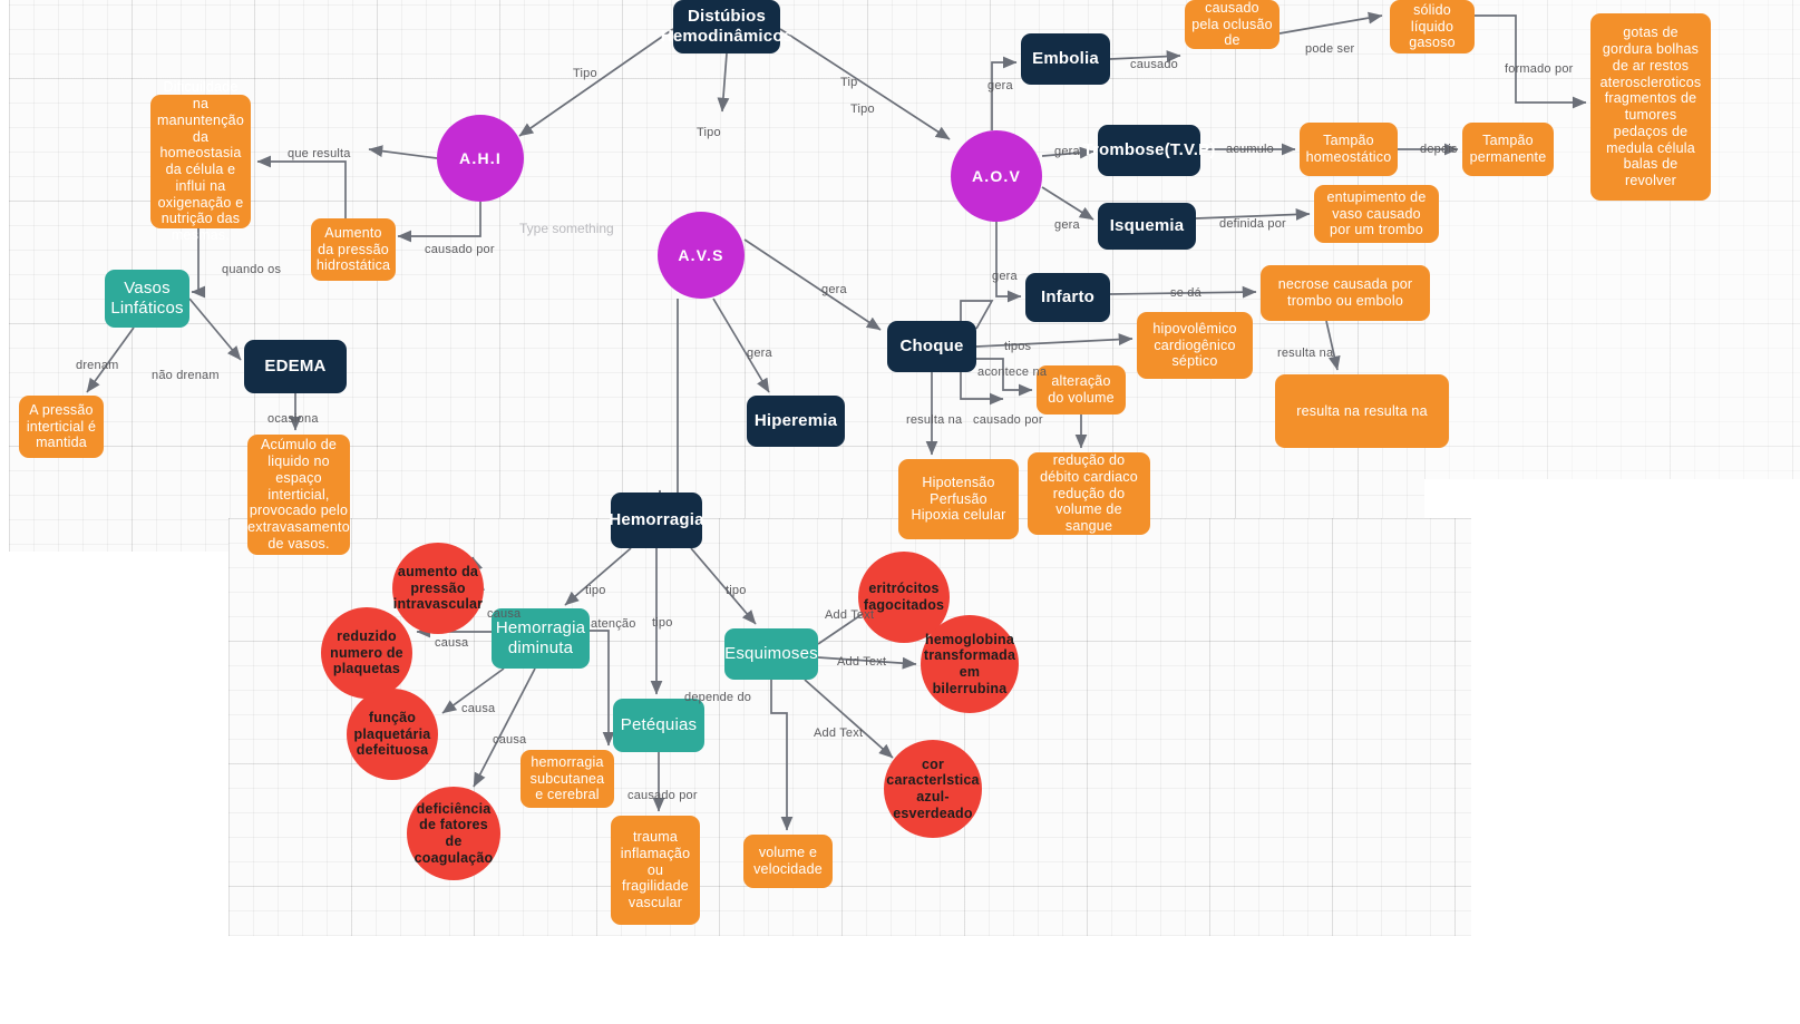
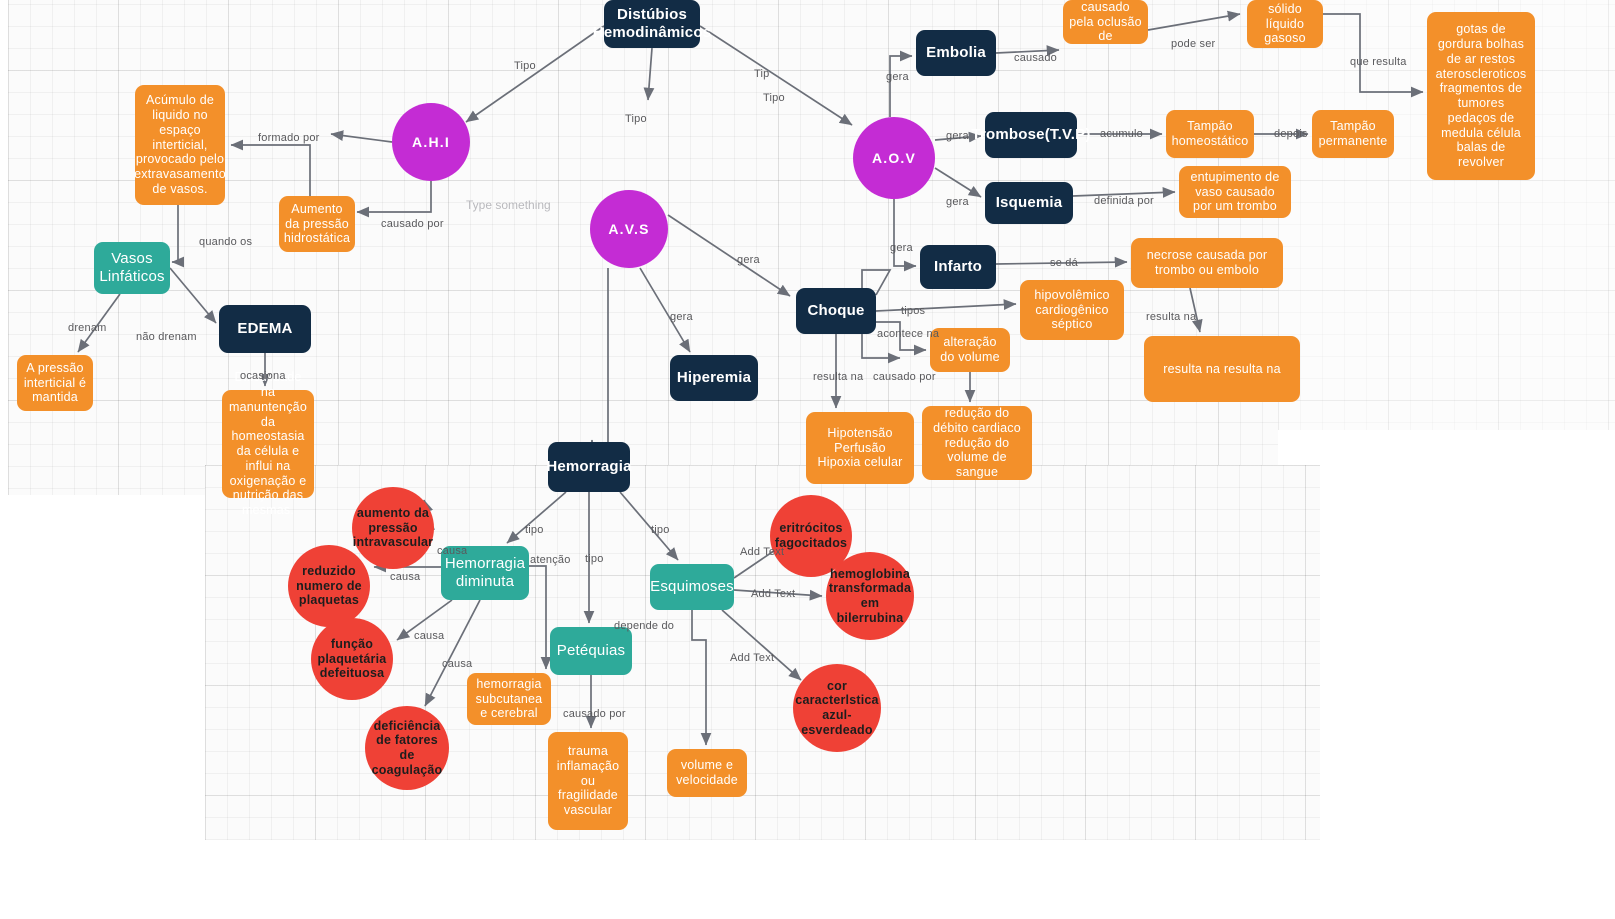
  Distúbios Hemodinâmicos
  A.H.I
  A.V.S
  A.O.V
- Dificuildade na manuntenção da homeostasia da célula e influi na oxigenação e nutrição das mesmas.
+ Acúmulo de liquido no espaço interticial, provocado pelo extravasamento de vasos.
  Aumento da pressão hidrostática
  Vasos Linfáticos
  EDEMA
  A pressão interticial é mantida
- Acúmulo de liquido no espaço interticial, provocado pelo extravasamento de vasos.
+ Dificuildade na manuntenção da homeostasia da célula e influi na oxigenação e nutrição das mesmas.
  Hiperemia
  Emboliа
  Trombose(T.V.P)
  Isquemia
  Infarto
  causado pela oclusão de
  sólido líquido gasoso
  gotas de gordura bolhas de ar restos ateroscleroticos fragmentos de tumores pedaços de medula célula balas de revolver
  Tampão homeostático
  Tampão permanente
  entupimento de vaso causado por um trombo
  necrose causada por trombo ou embolo
  resulta na resulta na
  Choque
  hipovolêmico cardiogênico séptico
  alteração do volume
  Hipotensão Perfusão Hipoxia celular
  redução do débito cardiaco redução do volume de sangue
  Hemorragia
  aumento da pressão intravascular
  reduzido numero de plaquetas
  função plaquetária defeituosa
  deficiência de fatores de coagulação
  Hemorragia diminuta
  Petéquias
  Esquimoses
  hemorragia subcutanea e cerebral
  trauma inflamação ou fragilidade vascular
  volume e velocidade
  eritrócitos fagocitados
  hemoglobina transformada em bilerrubina
  cor caracterlstica azul-esverdeado
  Tipo
  Tipo
  Tip
  Tipo
- que resulta
+ formado por
  quando os
  causado por
  drenam
  não drenam
  ocasiona
  gera
  gera
  gera
  gera
  causado
  pode ser
- formado por
+ que resulta
  acumulo
  depois
  definida por
  se dá
  resulta na
  gera
  gera
  tipos
  acontece na
  resulta na
  causado por
  tipo
  tipo
  tipo
  atenção
  causa
  causa
  causa
  causa
  Add Text
  Add Text
  Add Text
  depende do
  causado por
  Type something
